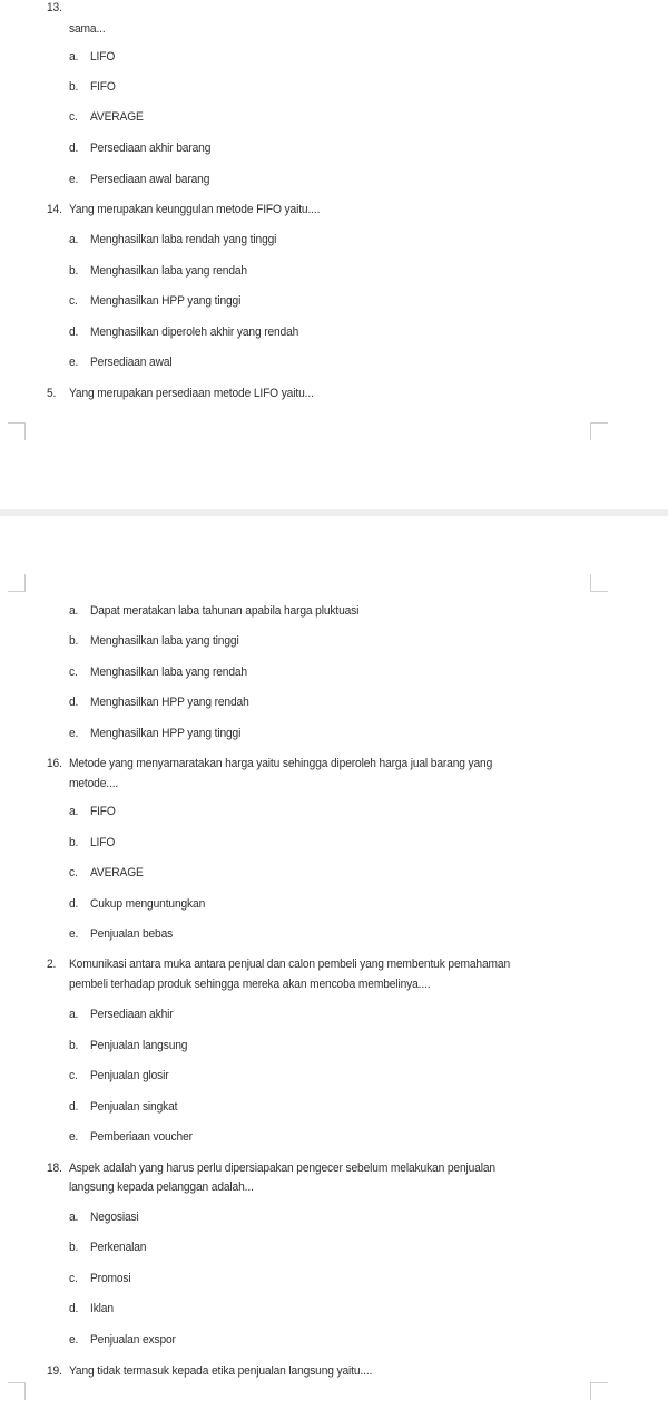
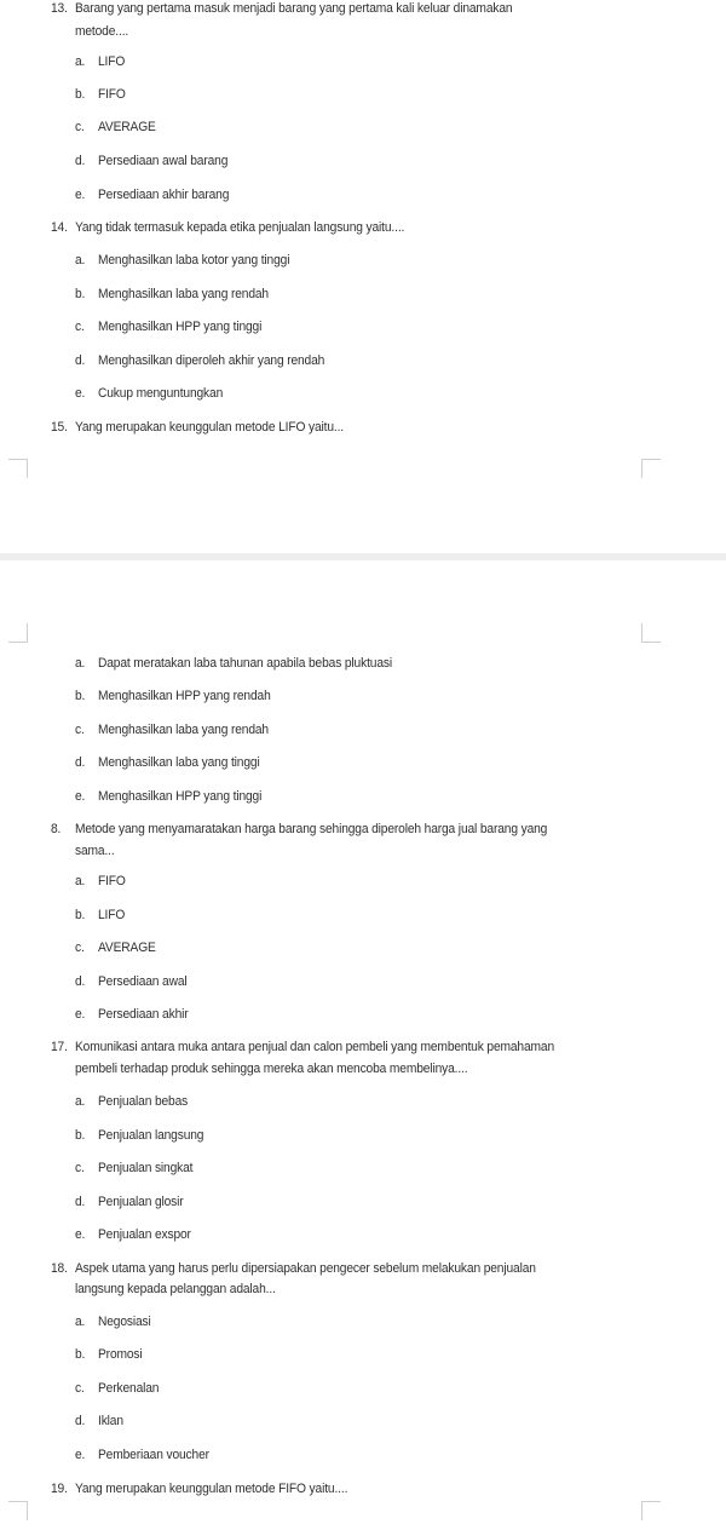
  13.
+ Barang yang pertama masuk menjadi barang yang pertama kali keluar dinamakan
- sama...
+ metode....
  a.
  LIFO
  b.
  FIFO
  c.
  AVERAGE
  d.
- Persediaan akhir barang
+ Persediaan awal barang
  e.
- Persediaan awal barang
+ Persediaan akhir barang
  14.
- Yang merupakan keunggulan metode FIFO yaitu....
+ Yang tidak termasuk kepada etika penjualan langsung yaitu....
  a.
- Menghasilkan laba rendah yang tinggi
+ Menghasilkan laba kotor yang tinggi
  b.
  Menghasilkan laba yang rendah
  c.
  Menghasilkan HPP yang tinggi
  d.
  Menghasilkan diperoleh akhir yang rendah
  e.
- Persediaan awal
+ Cukup menguntungkan
- 5.
+ 15.
- Yang merupakan persediaan metode LIFO yaitu...
+ Yang merupakan keunggulan metode LIFO yaitu...
  a.
- Dapat meratakan laba tahunan apabila harga pluktuasi
+ Dapat meratakan laba tahunan apabila bebas pluktuasi
  b.
- Menghasilkan laba yang tinggi
+ Menghasilkan HPP yang rendah
  c.
  Menghasilkan laba yang rendah
  d.
- Menghasilkan HPP yang rendah
+ Menghasilkan laba yang tinggi
  e.
  Menghasilkan HPP yang tinggi
- 16.
+ 8.
- Metode yang menyamaratakan harga yaitu sehingga diperoleh harga jual barang yang
+ Metode yang menyamaratakan harga barang sehingga diperoleh harga jual barang yang
- metode....
+ sama...
  a.
  FIFO
  b.
  LIFO
  c.
  AVERAGE
  d.
- Cukup menguntungkan
+ Persediaan awal
  e.
- Penjualan bebas
+ Persediaan akhir
- 2.
+ 17.
  Komunikasi antara muka antara penjual dan calon pembeli yang membentuk pemahaman
  pembeli terhadap produk sehingga mereka akan mencoba membelinya....
  a.
- Persediaan akhir
+ Penjualan bebas
  b.
  Penjualan langsung
  c.
- Penjualan glosir
+ Penjualan singkat
  d.
- Penjualan singkat
+ Penjualan glosir
  e.
- Pemberiaan voucher
+ Penjualan exspor
  18.
- Aspek adalah yang harus perlu dipersiapakan pengecer sebelum melakukan penjualan
+ Aspek utama yang harus perlu dipersiapakan pengecer sebelum melakukan penjualan
  langsung kepada pelanggan adalah...
  a.
  Negosiasi
  b.
- Perkenalan
+ Promosi
  c.
- Promosi
+ Perkenalan
  d.
  Iklan
  e.
- Penjualan exspor
+ Pemberiaan voucher
  19.
- Yang tidak termasuk kepada etika penjualan langsung yaitu....
+ Yang merupakan keunggulan metode FIFO yaitu....
